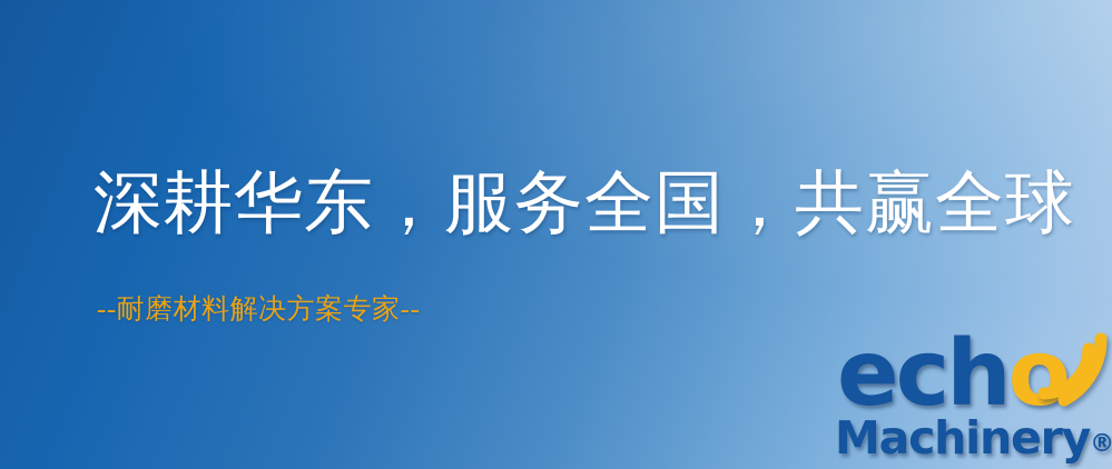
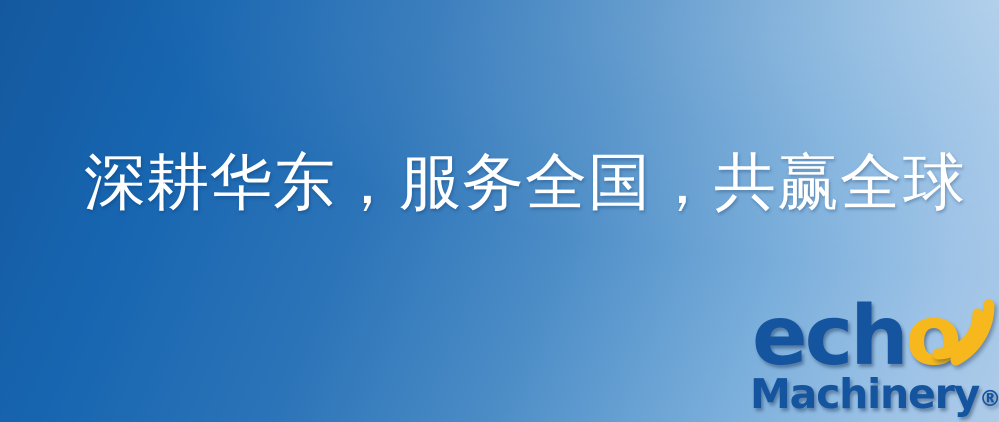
  深耕华东，服务全国，共赢全球
- --耐磨材料解决方案专家--
  echo
  Machinery®
